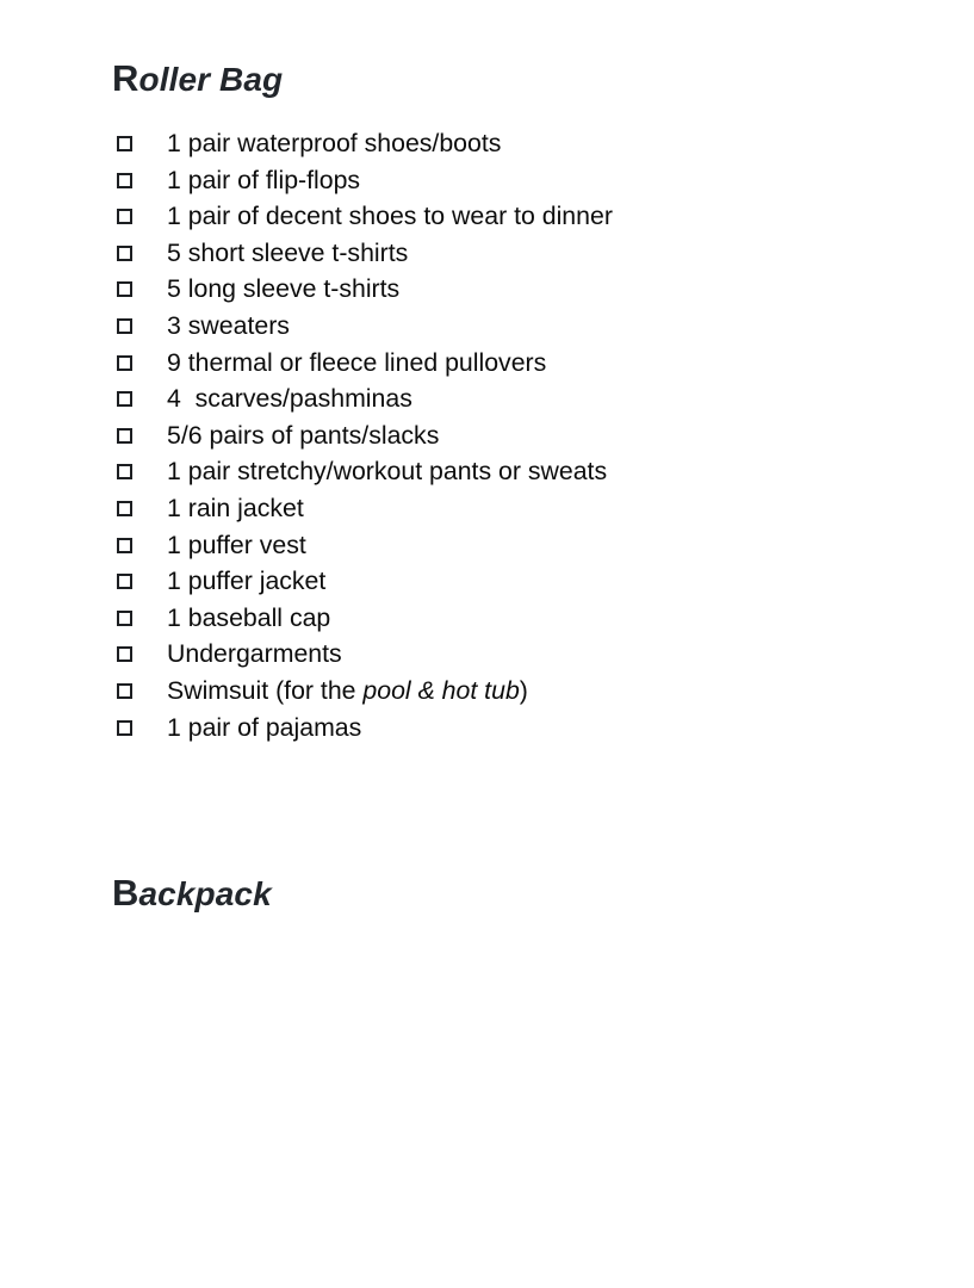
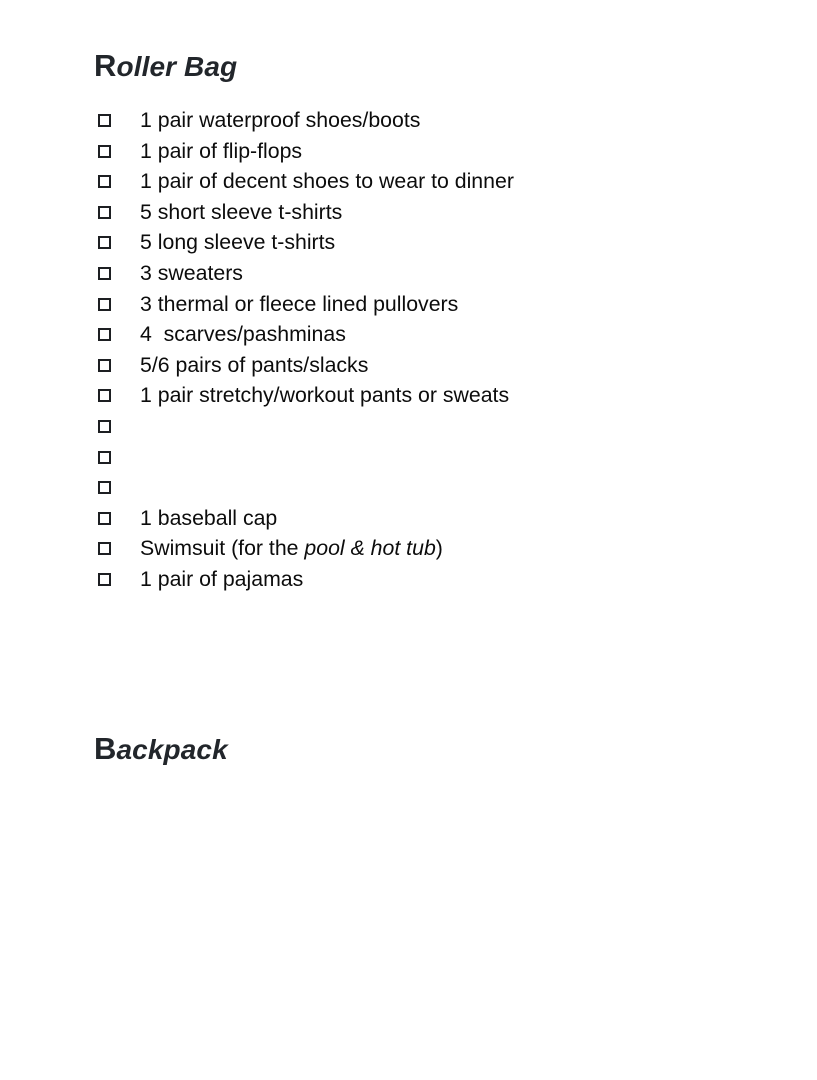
  Roller Bag
  1 pair waterproof shoes/boots
  1 pair of flip-flops
  1 pair of decent shoes to wear to dinner
  5 short sleeve t-shirts
  5 long sleeve t-shirts
  3 sweaters
- 9 thermal or fleece lined pullovers
+ 3 thermal or fleece lined pullovers
  4 scarves/pashminas
  5/6 pairs of pants/slacks
  1 pair stretchy/workout pants or sweats
- 1 rain jacket
- 1 puffer vest
- 1 puffer jacket
  1 baseball cap
- Undergarments
  Swimsuit (for the pool & hot tub)
  1 pair of pajamas
  Backpack
